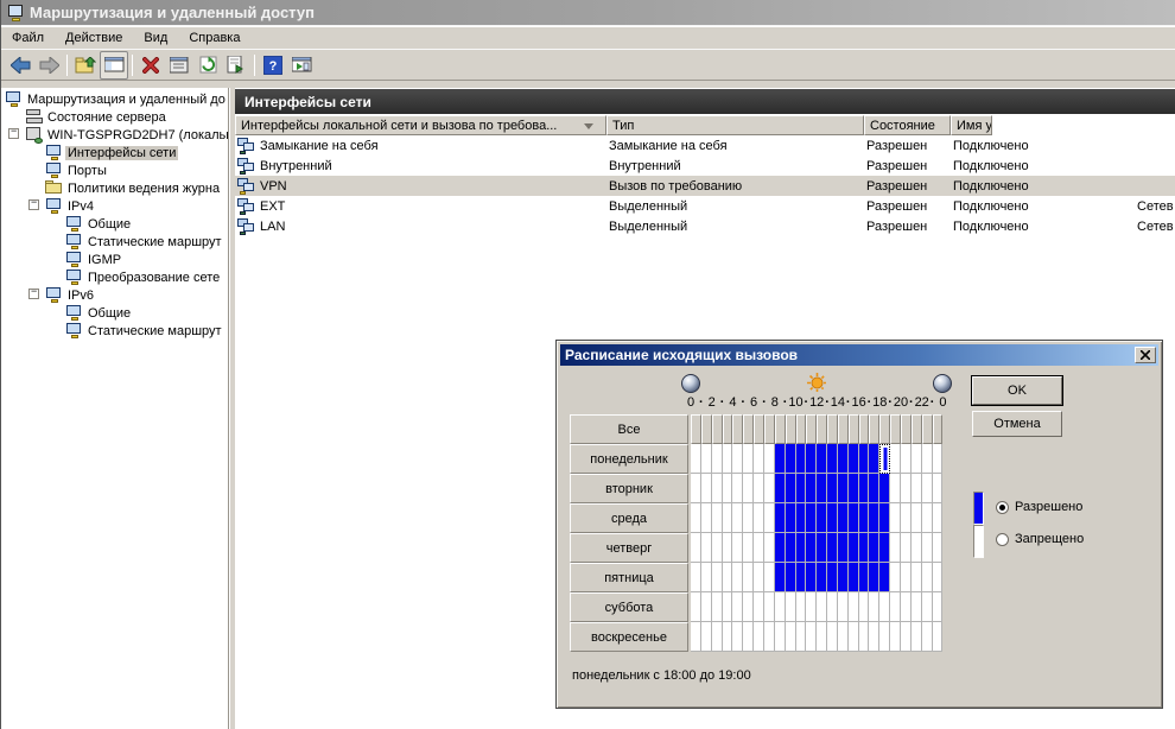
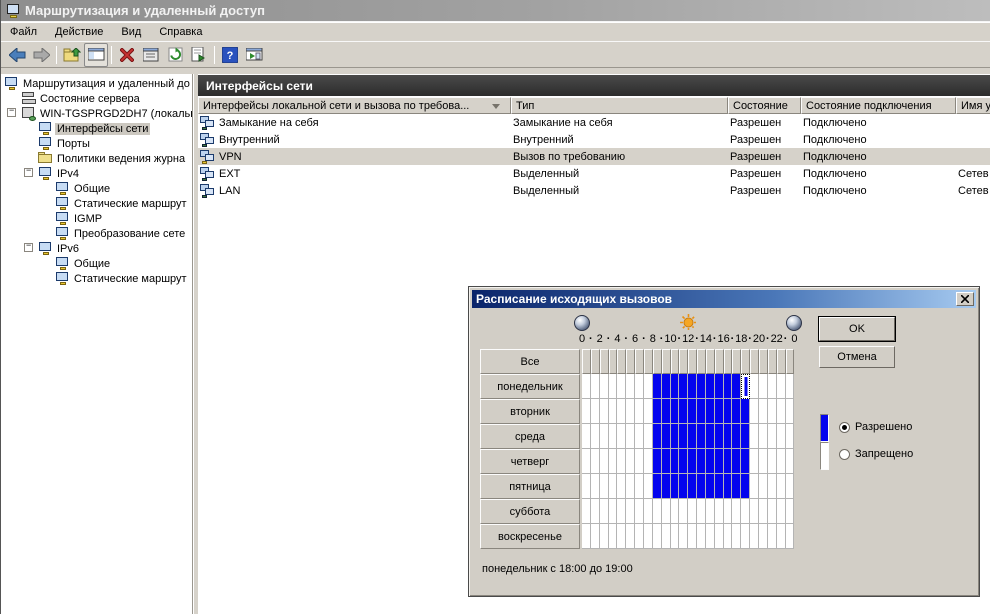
  Маршрутизация и удаленный доступ
  Файл
  Действие
  Вид
  Справка
  ?
  Маршрутизация и удаленный до
  Состояние сервера
  WIN-TGSPRGD2DH7 (локаль
  Интерфейсы сети
  Порты
  Политики ведения журна
  IPv4
  Общие
  Статические маршрут
  IGMP
  Преобразование сете
  IPv6
  Общие
  Статические маршрут
  Интерфейсы сети
  Интерфейсы локальной сети и вызова по требова...
  Тип
  Состояние
+ Состояние подключения
  Имя у
  Замыкание на себя
  Замыкание на себя
  Разрешен
  Подключено
  Внутренний
  Внутренний
  Разрешен
  Подключено
  VPN
  Вызов по требованию
  Разрешен
  Подключено
  EXT
  Выделенный
  Разрешен
  Подключено
  Сетев
  LAN
  Выделенный
  Разрешен
  Подключено
  Сетев
  Расписание исходящих вызовов
  0
  2
  4
  6
  8
  10
  12
  14
  16
  18
  20
  22
  0
  ·
  ·
  ·
  ·
  ·
  ·
  ·
  ·
  ·
  ·
  ·
  ·
  Все
  понедельник
  вторник
  среда
  четверг
  пятница
  суббота
  воскресенье
  OK
  Отмена
  Разрешено
  Запрещено
  понедельник с 18:00 до 19:00
